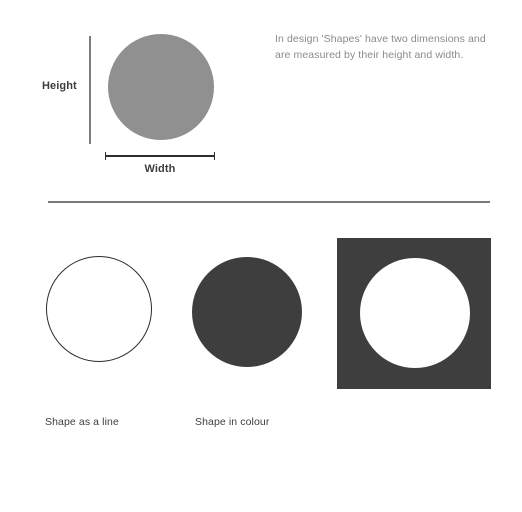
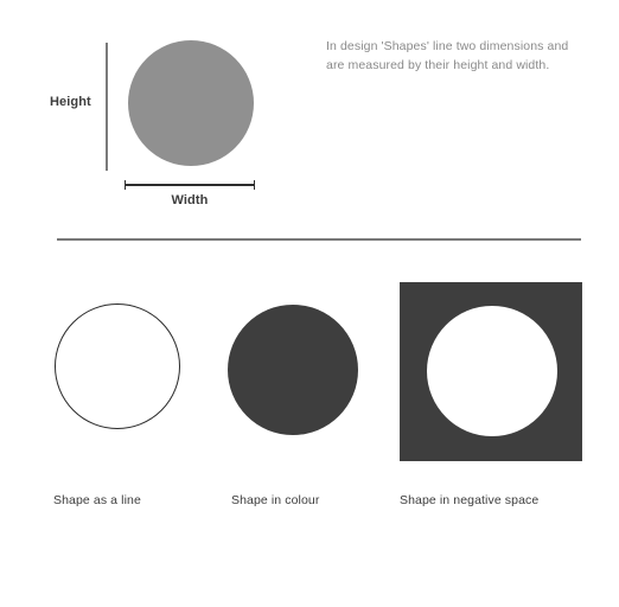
  Height
  Width
- In design 'Shapes' have two dimensions and are measured by their height and width.
+ In design 'Shapes' line two dimensions and are measured by their height and width.
  Shape as a line
  Shape in colour
+ Shape in negative space
